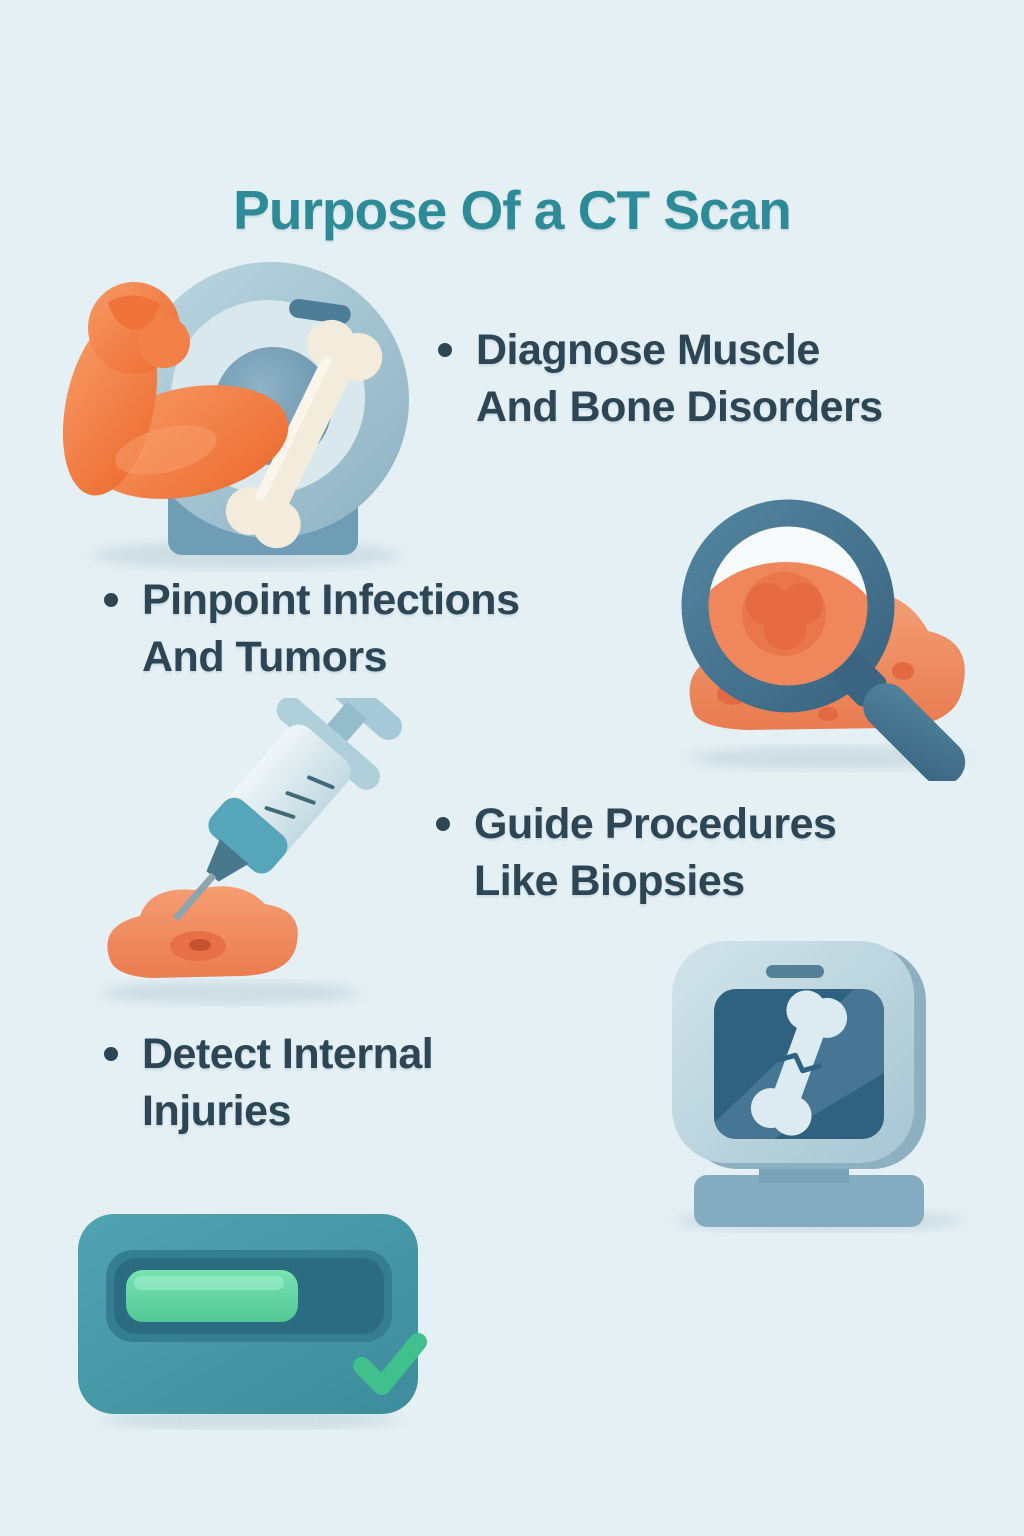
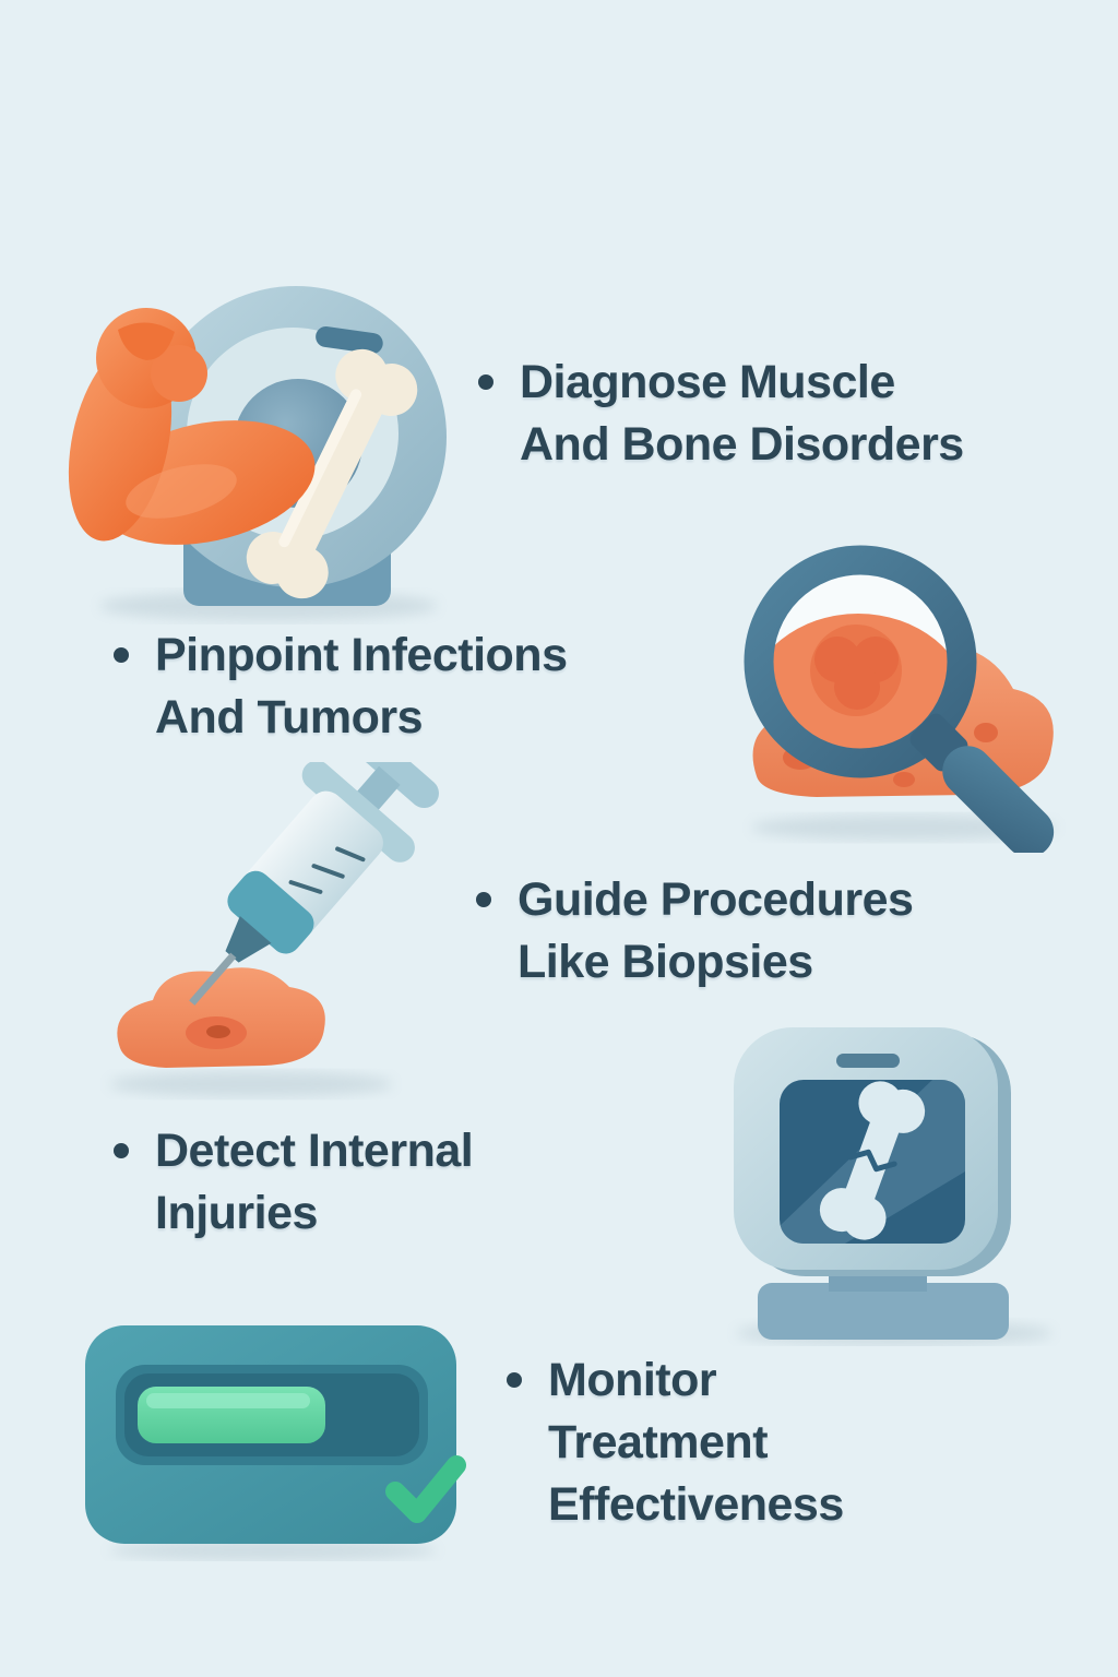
- Purpose Of a CT Scan
  Diagnose Muscle
  And Bone Disorders
  Pinpoint Infections
  And Tumors
  Guide Procedures
  Like Biopsies
  Detect Internal
  Injuries
+ Monitor
+ Treatment
+ Effectiveness
